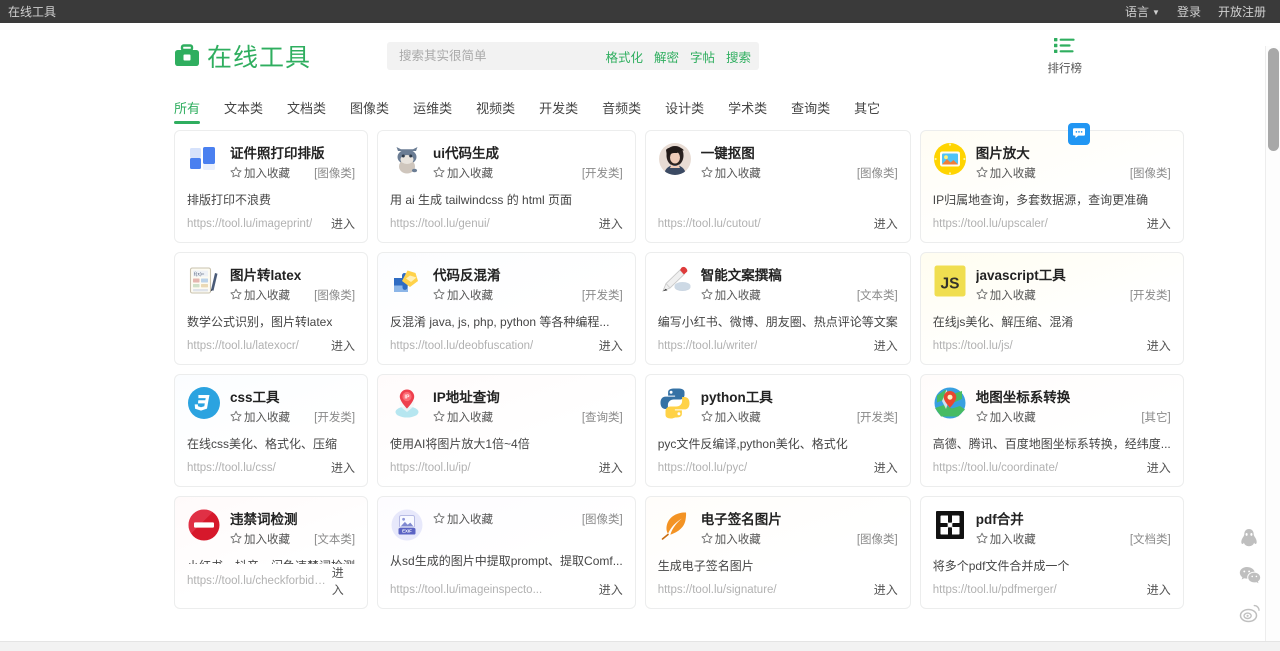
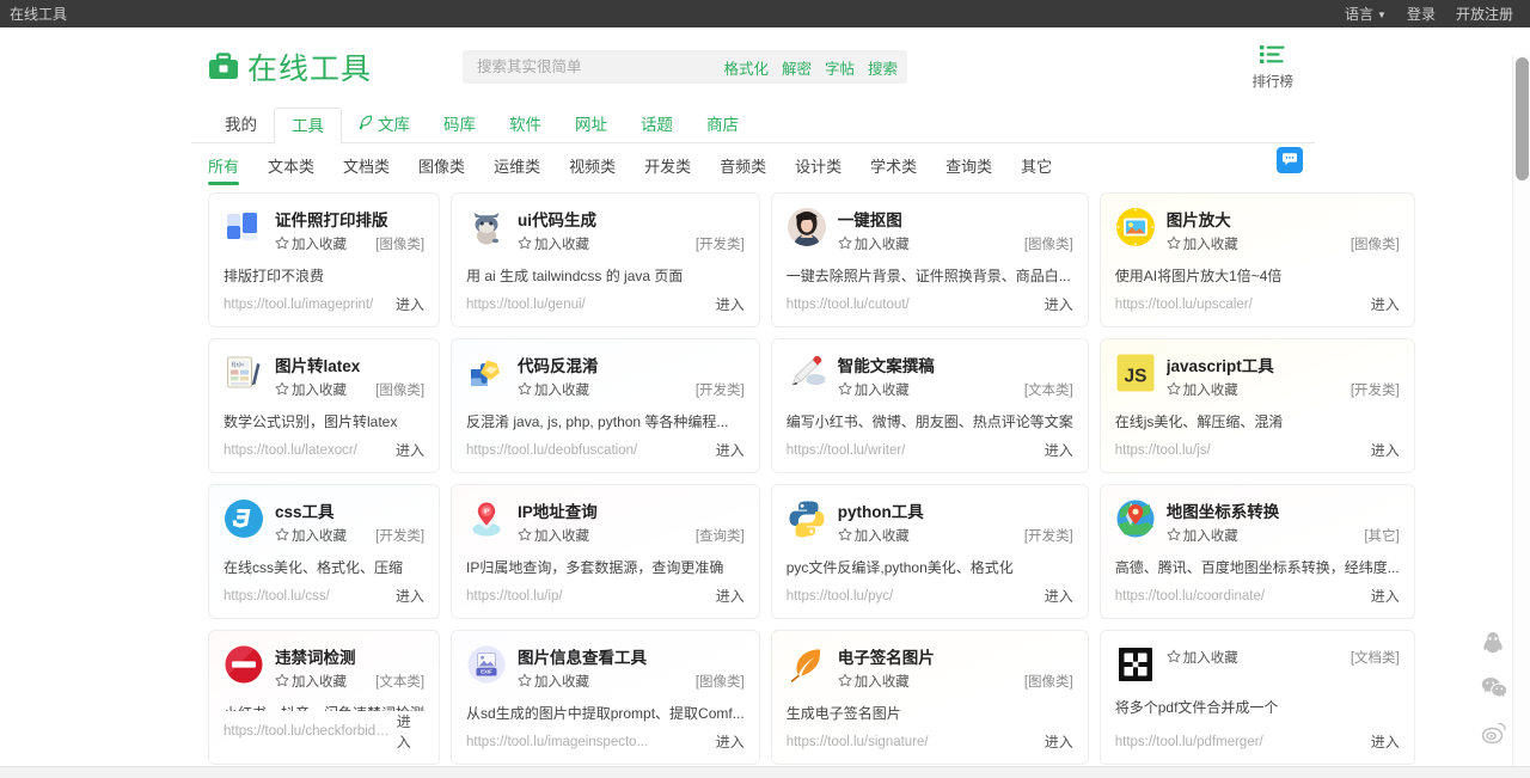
  在线工具
  语言 ▼
  登录
  开放注册
  在线工具
  搜索其实很简单
  格式化
  解密
  字帖
  搜索
  排行榜
+ 我的
+ 工具
+ 文库
+ 码库
+ 软件
+ 网址
+ 话题
+ 商店
  所有
  文本类
  文档类
  图像类
  运维类
  视频类
  开发类
  音频类
  设计类
  学术类
  查询类
  其它
  证件照打印排版
  加入收藏
  [图像类]
  排版打印不浪费
  https://tool.lu/imageprint/
  进入
  ui代码生成
  加入收藏
  [开发类]
- 用 ai 生成 tailwindcss 的 html 页面
+ 用 ai 生成 tailwindcss 的 java 页面
  https://tool.lu/genui/
  进入
  一键抠图
  加入收藏
  [图像类]
+ 一键去除照片背景、证件照换背景、商品白...
  https://tool.lu/cutout/
  进入
  图片放大
  加入收藏
  [图像类]
- IP归属地查询，多套数据源，查询更准确
+ 使用AI将图片放大1倍~4倍
  https://tool.lu/upscaler/
  进入
  图片转latex
  加入收藏
  [图像类]
  数学公式识别，图片转latex
  https://tool.lu/latexocr/
  进入
  代码反混淆
  加入收藏
  [开发类]
  反混淆 java, js, php, python 等各种编程...
  https://tool.lu/deobfuscation/
  进入
  智能文案撰稿
  加入收藏
  [文本类]
  编写小红书、微博、朋友圈、热点评论等文案
  https://tool.lu/writer/
  进入
  JS
  javascript工具
  加入收藏
  [开发类]
  在线js美化、解压缩、混淆
  https://tool.lu/js/
  进入
  css工具
  加入收藏
  [开发类]
  在线css美化、格式化、压缩
  https://tool.lu/css/
  进入
  IP地址查询
  加入收藏
  [查询类]
- 使用AI将图片放大1倍~4倍
+ IP归属地查询，多套数据源，查询更准确
  https://tool.lu/ip/
  进入
  python工具
  加入收藏
  [开发类]
  pyc文件反编译,python美化、格式化
  https://tool.lu/pyc/
  进入
  地图坐标系转换
  加入收藏
  [其它]
  高德、腾讯、百度地图坐标系转换，经纬度...
  https://tool.lu/coordinate/
  进入
  违禁词检测
  加入收藏
  [文本类]
  https://tool.lu/checkforbidden
  进入
+ 图片信息查看工具
  加入收藏
  [图像类]
  从sd生成的图片中提取prompt、提取Comf...
  https://tool.lu/imageinspecto...
  进入
  电子签名图片
  加入收藏
  [图像类]
  生成电子签名图片
  https://tool.lu/signature/
  进入
- pdf合并
  加入收藏
  [文档类]
  将多个pdf文件合并成一个
  https://tool.lu/pdfmerger/
  进入
